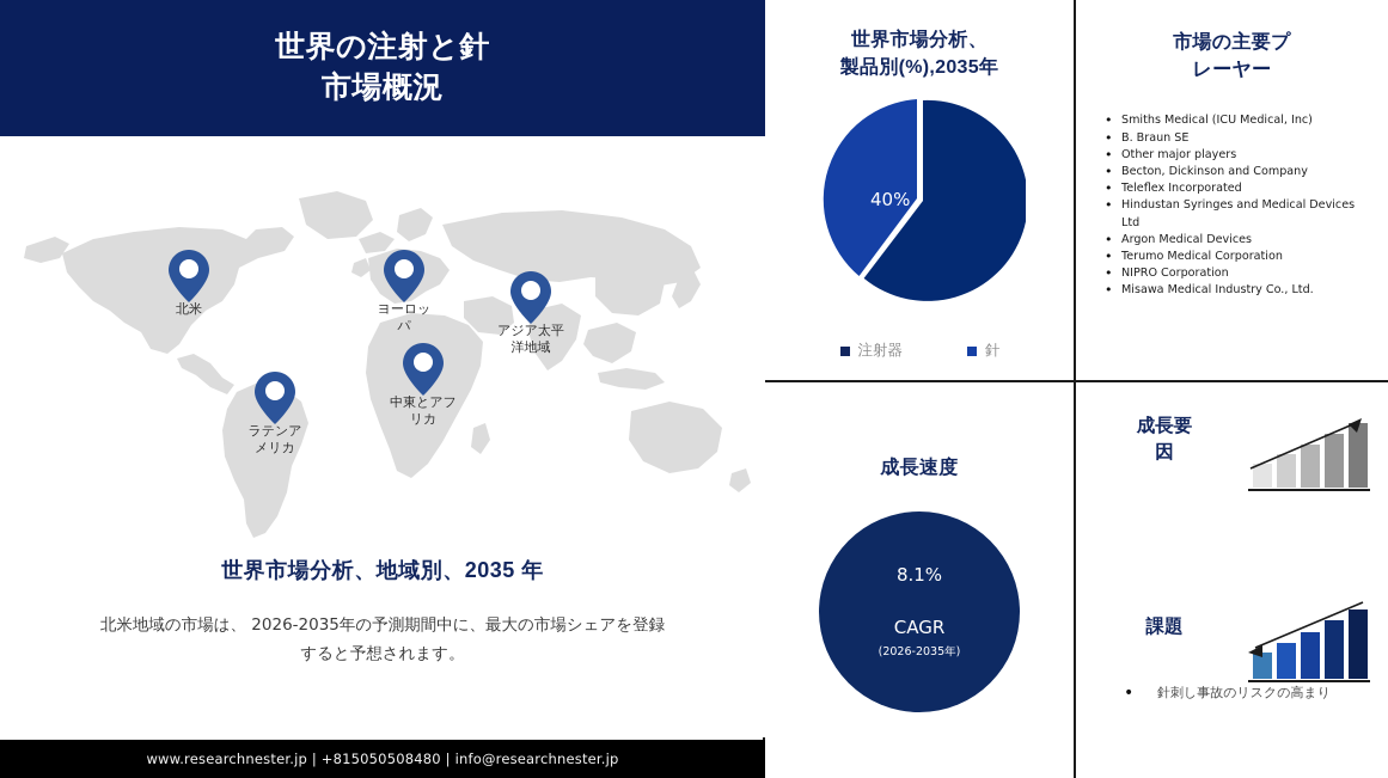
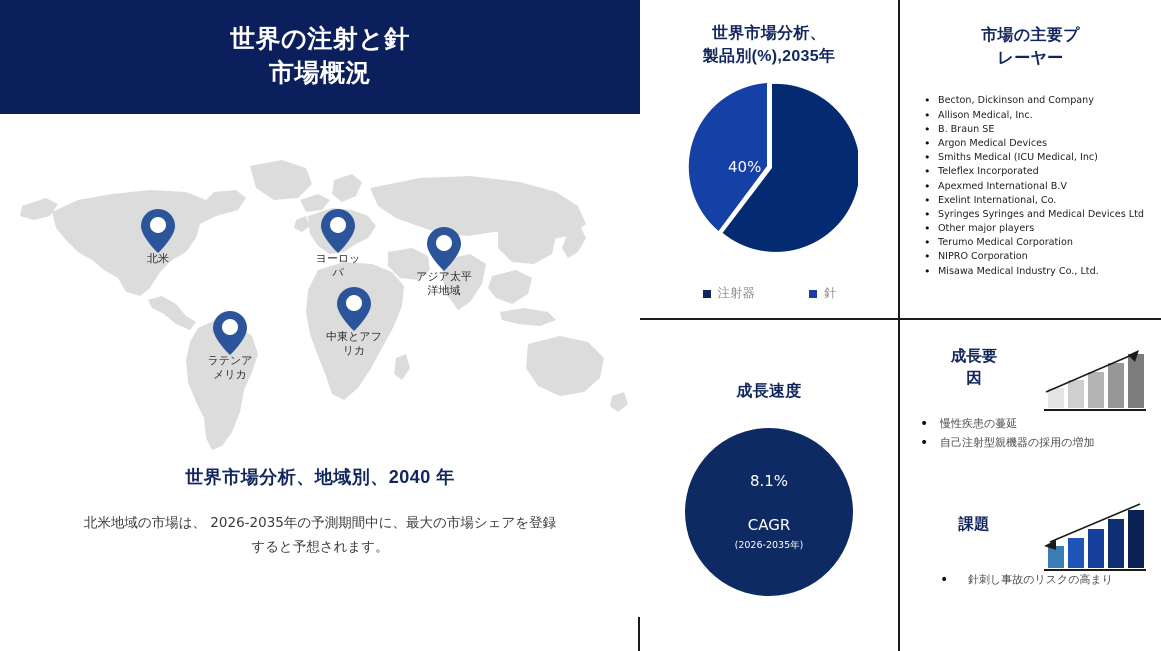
  世界の注射と針
  市場概況
  北米
  ヨーロッパ
  アジア太平洋地域
  中東とアフリカ
  ラテンアメリカ
- 世界市場分析、地域別、2035 年
+ 世界市場分析、地域別、2040 年
  北米地域の市場は、 2026-2035年の予測期間中に、最大の市場シェアを登録すると予想されます。
- www.researchnester.jp | +815050508480 | info@researchnester.jp
  世界市場分析、
  製品別(%),2035年
  40%
  注射器
  針
  市場の主要プ
  レーヤー
- Smiths Medical (ICU Medical, Inc)
+ Becton, Dickinson and Company
+ Allison Medical, Inc.
  B. Braun SE
- Other major players
+ Argon Medical Devices
- Becton, Dickinson and Company
+ Smiths Medical (ICU Medical, Inc)
  Teleflex Incorporated
+ Apexmed International B.V
+ Exelint International, Co.
- Hindustan Syringes and Medical Devices Ltd
+ Syringes Syringes and Medical Devices Ltd
- Argon Medical Devices
+ Other major players
  Terumo Medical Corporation
  NIPRO Corporation
  Misawa Medical Industry Co., Ltd.
  成長速度
  8.1%
  CAGR
  (2026-2035年)
  成長要
  因
+ 慢性疾患の蔓延
+ 自己注射型親機器の採用の増加
  課題
  針刺し事故のリスクの高まり
